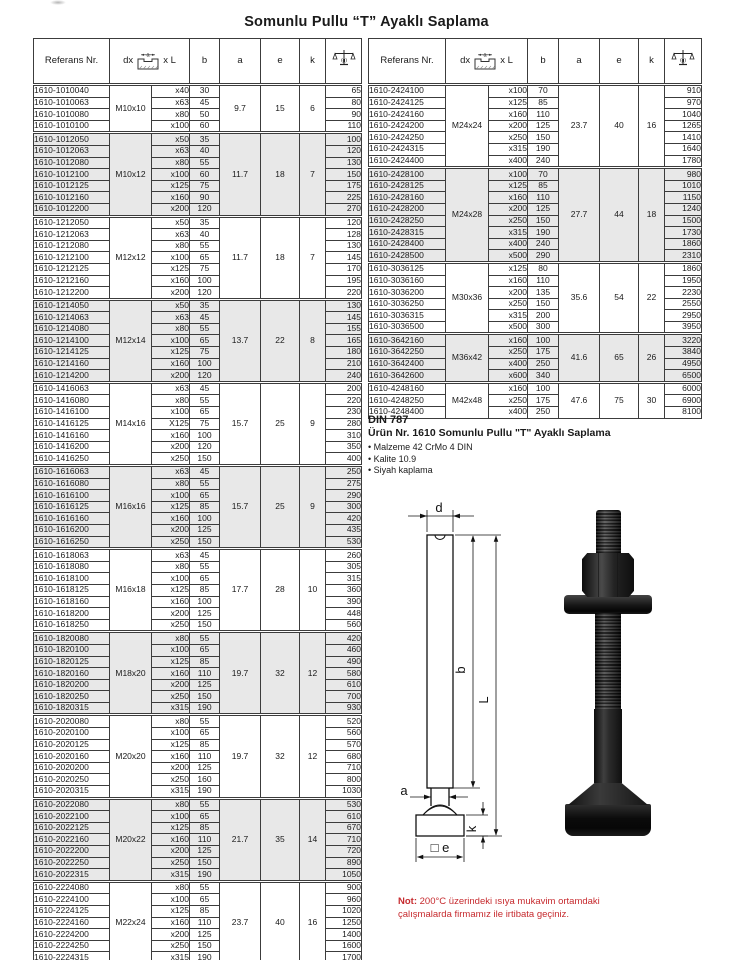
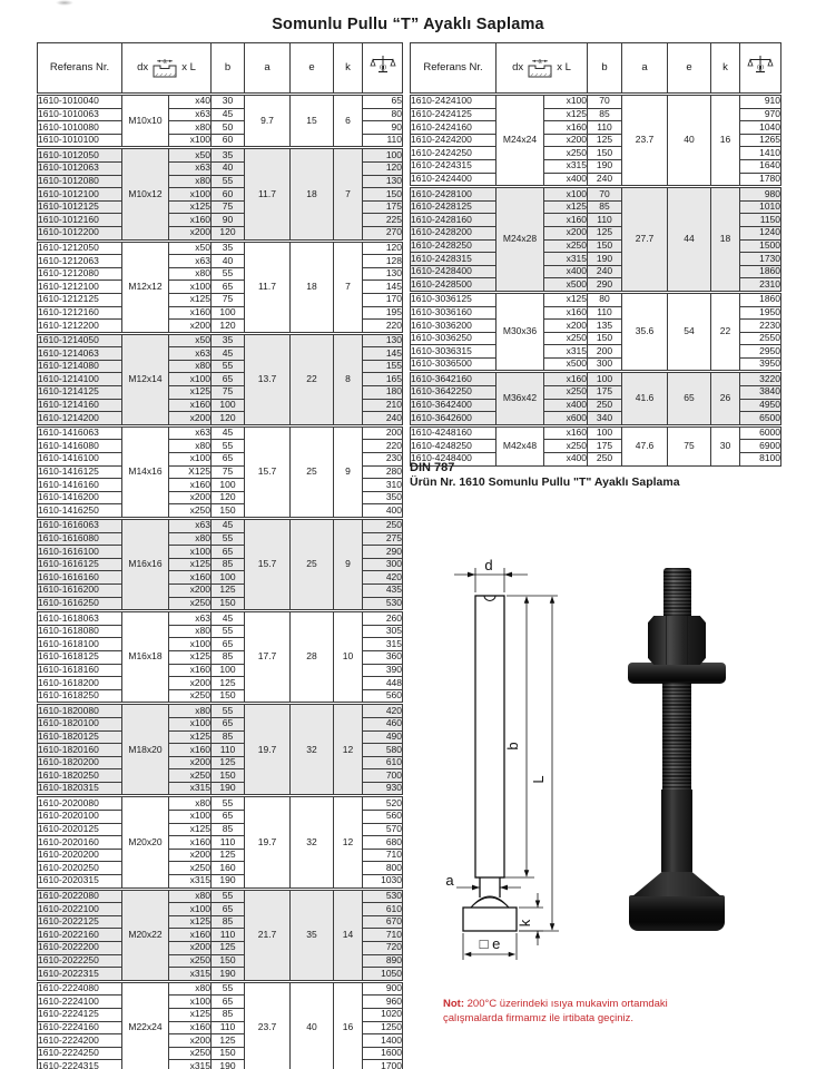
  Somunlu Pullu “T” Ayaklı Saplama
  Referans Nr.	dx x L	b	a	e	k
  1610-1010040	M10x10	x40	30	9.7	15	6	65
  1610-1010063	x63	45	80
  1610-1010080	x80	50	90
  1610-1010100	x100	60	110
  1610-1012050	M10x12	x50	35	11.7	18	7	100
  1610-1012063	x63	40	120
  1610-1012080	x80	55	130
  1610-1012100	x100	60	150
  1610-1012125	x125	75	175
  1610-1012160	x160	90	225
  1610-1012200	x200	120	270
  1610-1212050	M12x12	x50	35	11.7	18	7	120
  1610-1212063	x63	40	128
  1610-1212080	x80	55	130
  1610-1212100	x100	65	145
  1610-1212125	x125	75	170
  1610-1212160	x160	100	195
  1610-1212200	x200	120	220
  1610-1214050	M12x14	x50	35	13.7	22	8	130
  1610-1214063	x63	45	145
  1610-1214080	x80	55	155
  1610-1214100	x100	65	165
  1610-1214125	x125	75	180
  1610-1214160	x160	100	210
  1610-1214200	x200	120	240
  1610-1416063	M14x16	x63	45	15.7	25	9	200
  1610-1416080	x80	55	220
  1610-1416100	x100	65	230
  1610-1416125	X125	75	280
  1610-1416160	x160	100	310
  1610-1416200	x200	120	350
  1610-1416250	x250	150	400
  1610-1616063	M16x16	x63	45	15.7	25	9	250
  1610-1616080	x80	55	275
  1610-1616100	x100	65	290
  1610-1616125	x125	85	300
  1610-1616160	x160	100	420
  1610-1616200	x200	125	435
  1610-1616250	x250	150	530
  1610-1618063	M16x18	x63	45	17.7	28	10	260
  1610-1618080	x80	55	305
  1610-1618100	x100	65	315
  1610-1618125	x125	85	360
  1610-1618160	x160	100	390
  1610-1618200	x200	125	448
  1610-1618250	x250	150	560
  1610-1820080	M18x20	x80	55	19.7	32	12	420
  1610-1820100	x100	65	460
  1610-1820125	x125	85	490
  1610-1820160	x160	110	580
  1610-1820200	x200	125	610
  1610-1820250	x250	150	700
  1610-1820315	x315	190	930
  1610-2020080	M20x20	x80	55	19.7	32	12	520
  1610-2020100	x100	65	560
  1610-2020125	x125	85	570
  1610-2020160	x160	110	680
  1610-2020200	x200	125	710
  1610-2020250	x250	160	800
  1610-2020315	x315	190	1030
  1610-2022080	M20x22	x80	55	21.7	35	14	530
  1610-2022100	x100	65	610
  1610-2022125	x125	85	670
  1610-2022160	x160	110	710
  1610-2022200	x200	125	720
  1610-2022250	x250	150	890
  1610-2022315	x315	190	1050
  1610-2224080	M22x24	x80	55	23.7	40	16	900
  1610-2224100	x100	65	960
  1610-2224125	x125	85	1020
  1610-2224160	x160	110	1250
  1610-2224200	x200	125	1400
  1610-2224250	x250	150	1600
  1610-2224315	x315	190	1700
  Referans Nr.	dx x L	b	a	e	k
  1610-2424100	M24x24	x100	70	23.7	40	16	910
  1610-2424125	x125	85	970
  1610-2424160	x160	110	1040
  1610-2424200	x200	125	1265
  1610-2424250	x250	150	1410
  1610-2424315	x315	190	1640
  1610-2424400	x400	240	1780
  1610-2428100	M24x28	x100	70	27.7	44	18	980
  1610-2428125	x125	85	1010
  1610-2428160	x160	110	1150
  1610-2428200	x200	125	1240
  1610-2428250	x250	150	1500
  1610-2428315	x315	190	1730
  1610-2428400	x400	240	1860
  1610-2428500	x500	290	2310
  1610-3036125	M30x36	x125	80	35.6	54	22	1860
  1610-3036160	x160	110	1950
  1610-3036200	x200	135	2230
  1610-3036250	x250	150	2550
  1610-3036315	x315	200	2950
  1610-3036500	x500	300	3950
  1610-3642160	M36x42	x160	100	41.6	65	26	3220
  1610-3642250	x250	175	3840
  1610-3642400	x400	250	4950
  1610-3642600	x600	340	6500
  1610-4248160	M42x48	x160	100	47.6	75	30	6000
  1610-4248250	x250	175	6900
  1610-4248400	x400	250	8100
  DIN 787
  Ürün Nr. 1610 Somunlu Pullu "T" Ayaklı Saplama
- Malzeme 42 CrMo 4 DIN
- Kalite 10.9
- Siyah kaplama
  d
  a
  □ e
  Not: 200°C üzerindeki ısıya mukavim ortamdaki çalışmalarda firmamız ile irtibata geçiniz.
